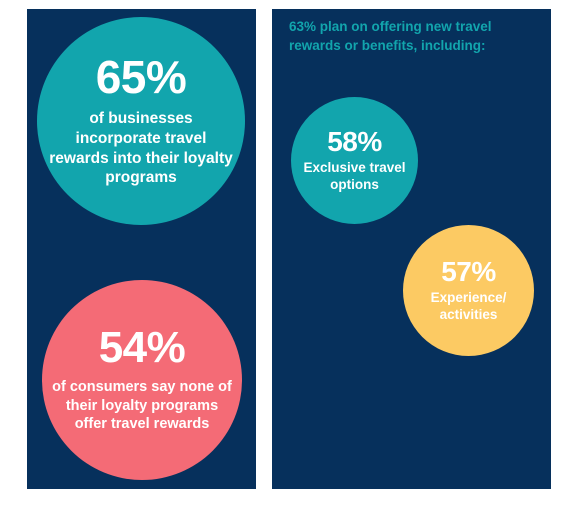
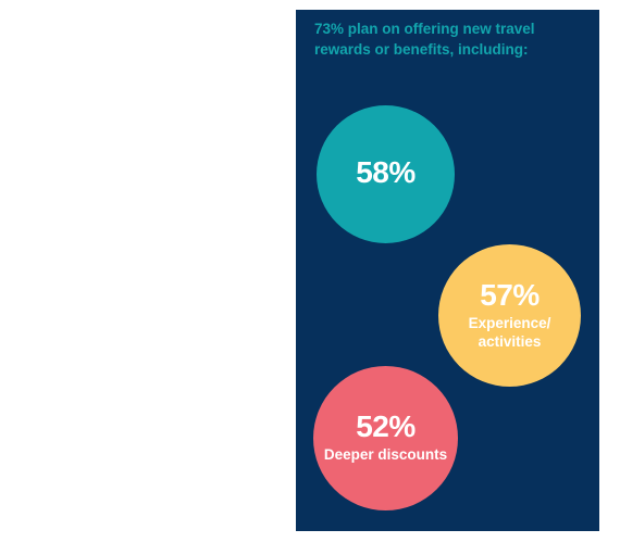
- 65%
- of businesses incorporate travel rewards into their loyalty programs
- 54%
- of consumers say none of their loyalty programs offer travel rewards
- 63% plan on offering new travel rewards or benefits, including:
+ 73% plan on offering new travel rewards or benefits, including:
  58%
- Exclusive travel options
  57%
  Experience/ activities
+ 52%
+ Deeper discounts
